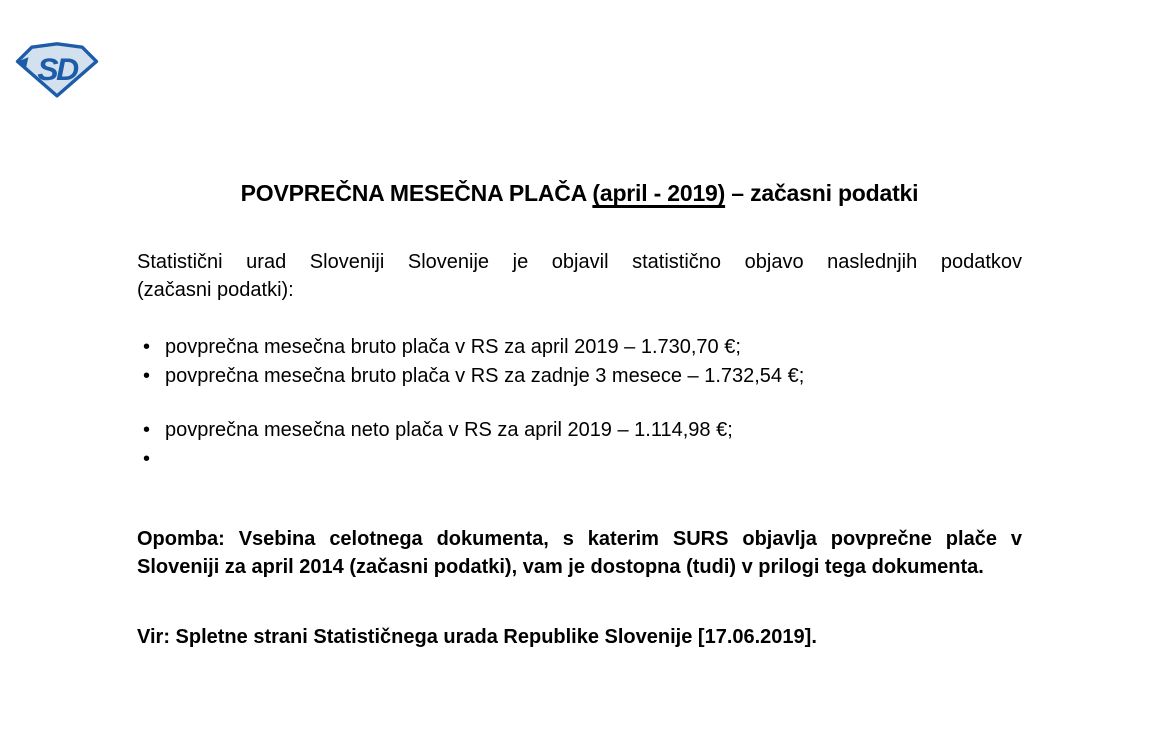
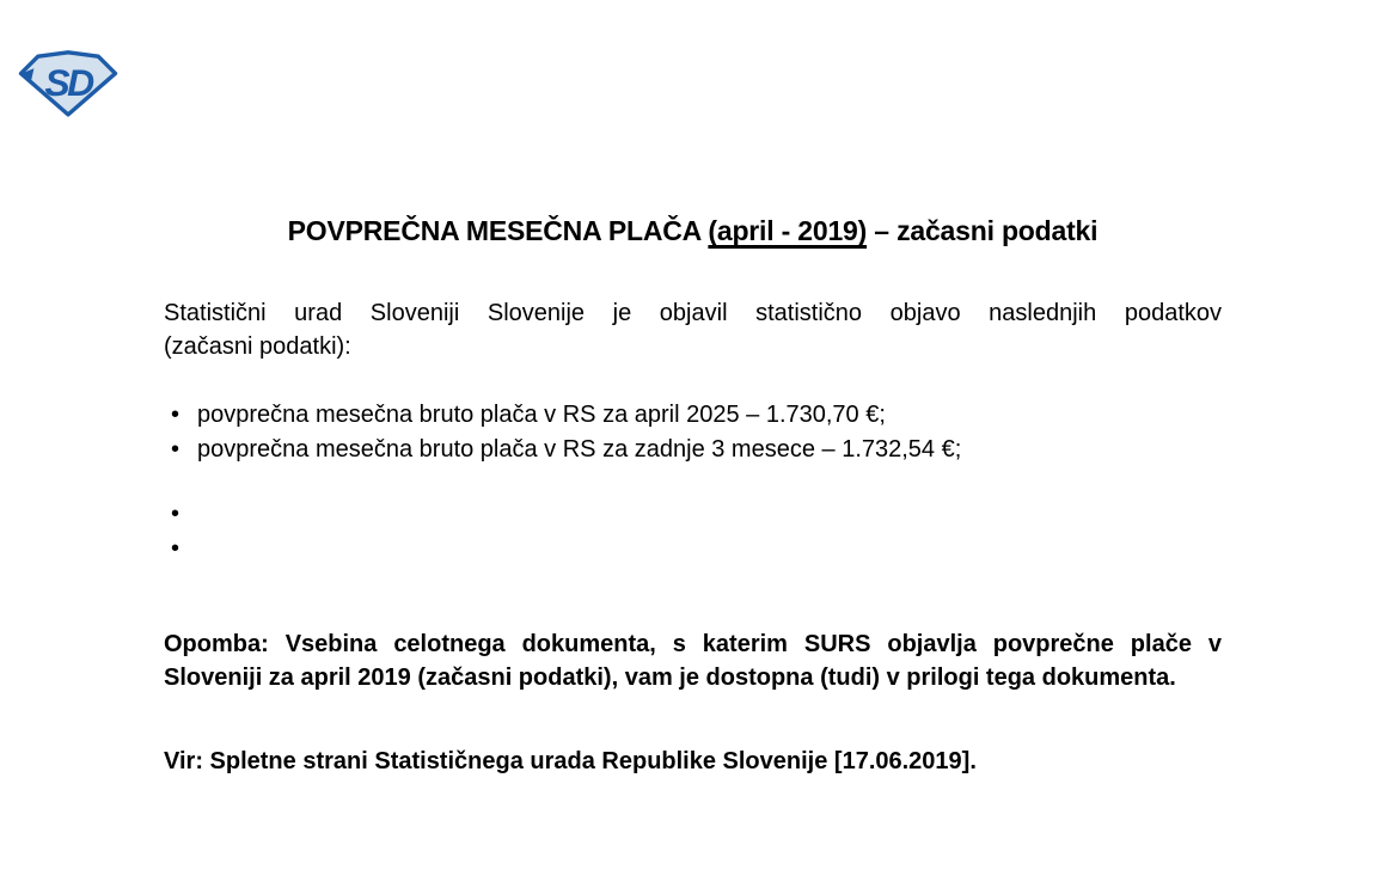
  SD
  POVPREČNA MESEČNA PLAČA (april - 2019) – začasni podatki
  Statistični urad Sloveniji Slovenije je objavil statistično objavo naslednjih podatkov
  (začasni podatki):
  •
- povprečna mesečna bruto plača v RS za april 2019 – 1.730,70 €;
+ povprečna mesečna bruto plača v RS za april 2025 – 1.730,70 €;
  •
  povprečna mesečna bruto plača v RS za zadnje 3 mesece – 1.732,54 €;
  •
- povprečna mesečna neto plača v RS za april 2019 – 1.114,98 €;
  •
  Opomba: Vsebina celotnega dokumenta, s katerim SURS objavlja povprečne plače v
- Sloveniji za april 2014 (začasni podatki), vam je dostopna (tudi) v prilogi tega dokumenta.
+ Sloveniji za april 2019 (začasni podatki), vam je dostopna (tudi) v prilogi tega dokumenta.
  Vir: Spletne strani Statističnega urada Republike Slovenije [17.06.2019].
